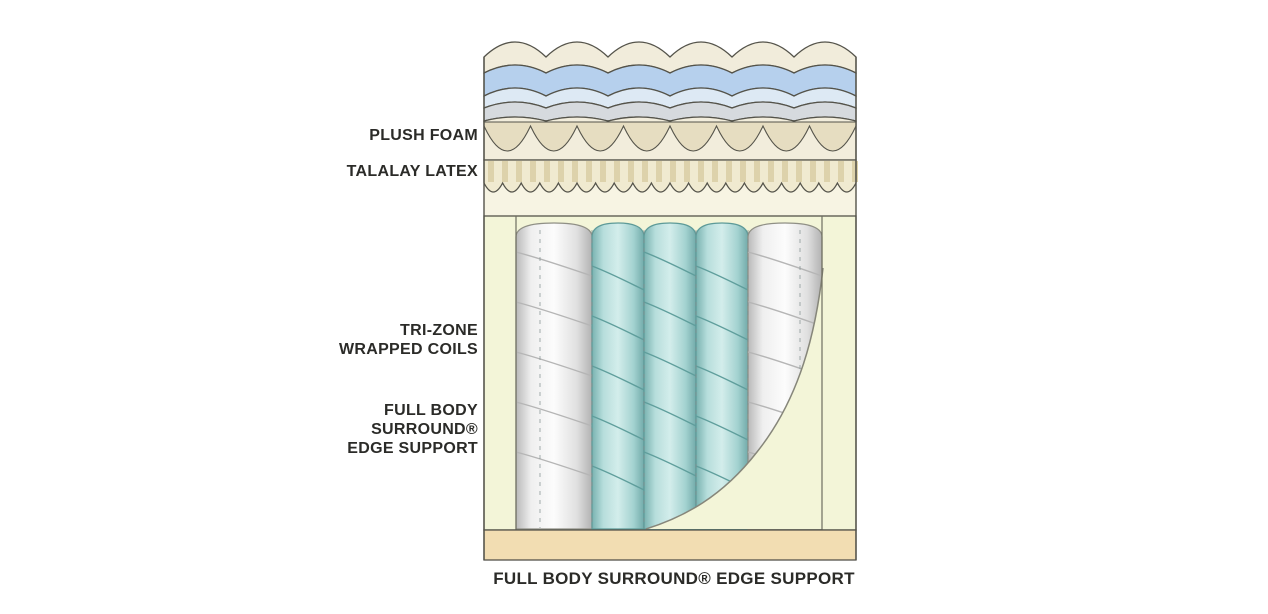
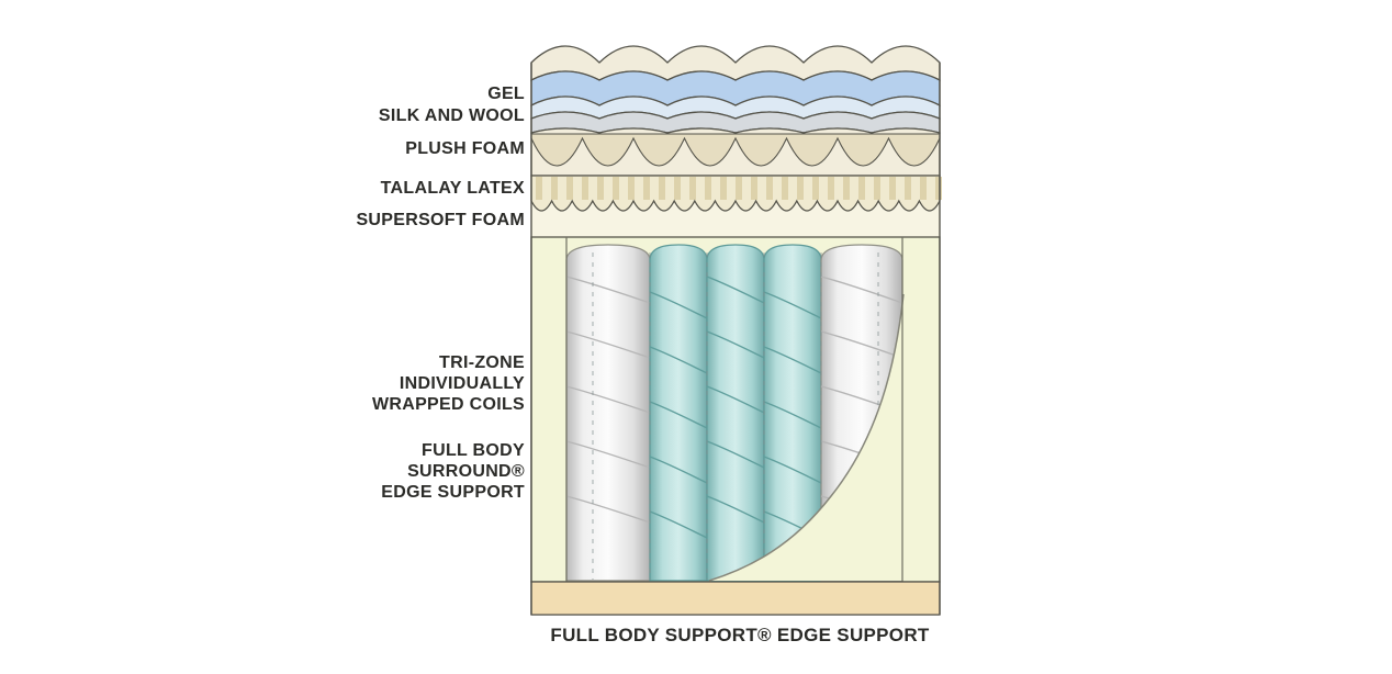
+ GEL
+ SILK AND WOOL
  PLUSH FOAM
  TALALAY LATEX
+ SUPERSOFT FOAM
  TRI-ZONE
+ INDIVIDUALLY
  WRAPPED COILS
  FULL BODY
  SURROUND®
  EDGE SUPPORT
- FULL BODY SURROUND® EDGE SUPPORT
+ FULL BODY SUPPORT® EDGE SUPPORT
